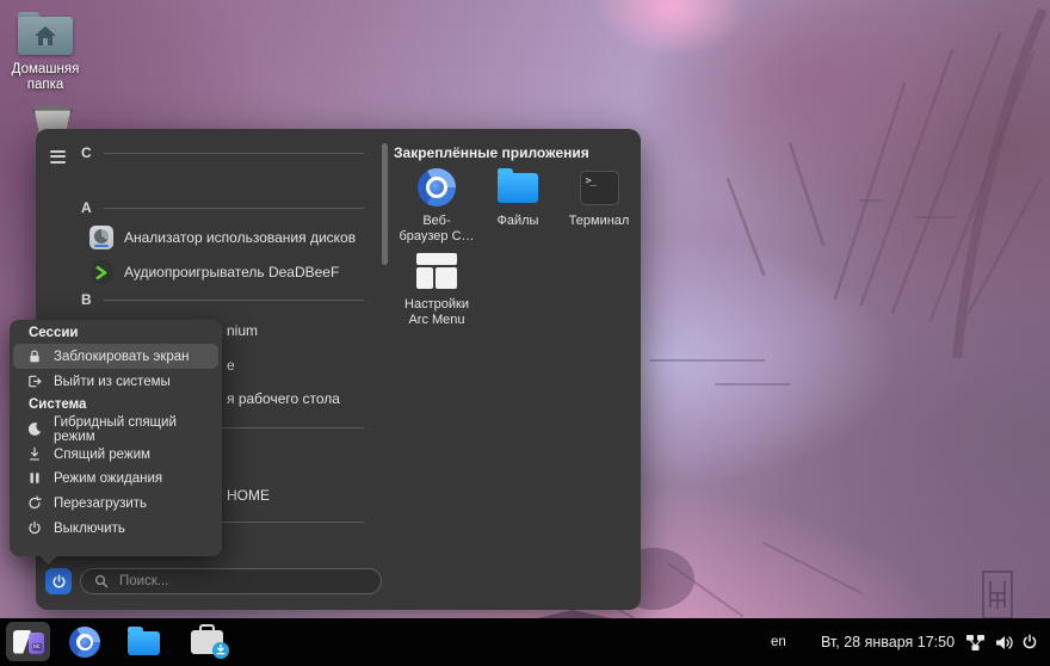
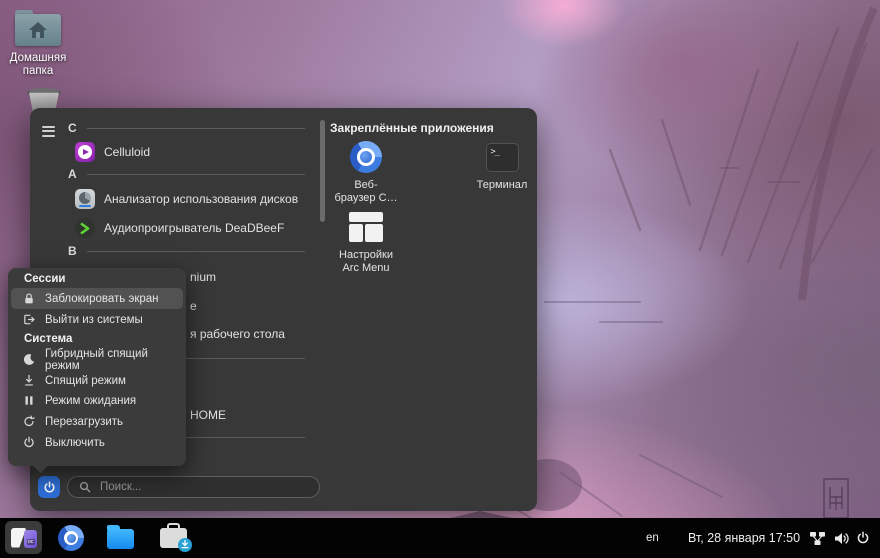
  Домашняя
  папка
  C
+ Celluloid
  A
  Анализатор использования дисков
  Аудиопроигрыватель DeaDBeeF
  B
  nium
  e
  я рабочего стола
  HOME
  Закреплённые приложения
  Веб-
  браузер C…
- Файлы
  >_
  Терминал
  Настройки
  Arc Menu
  Поиск...
  Сессии
  Заблокировать экран
  Выйти из системы
  Система
  Гибридный спящий режим
  Спящий режим
  Режим ожидания
  Перезагрузить
  Выключить
  en
  Вт, 28 января 17:50
